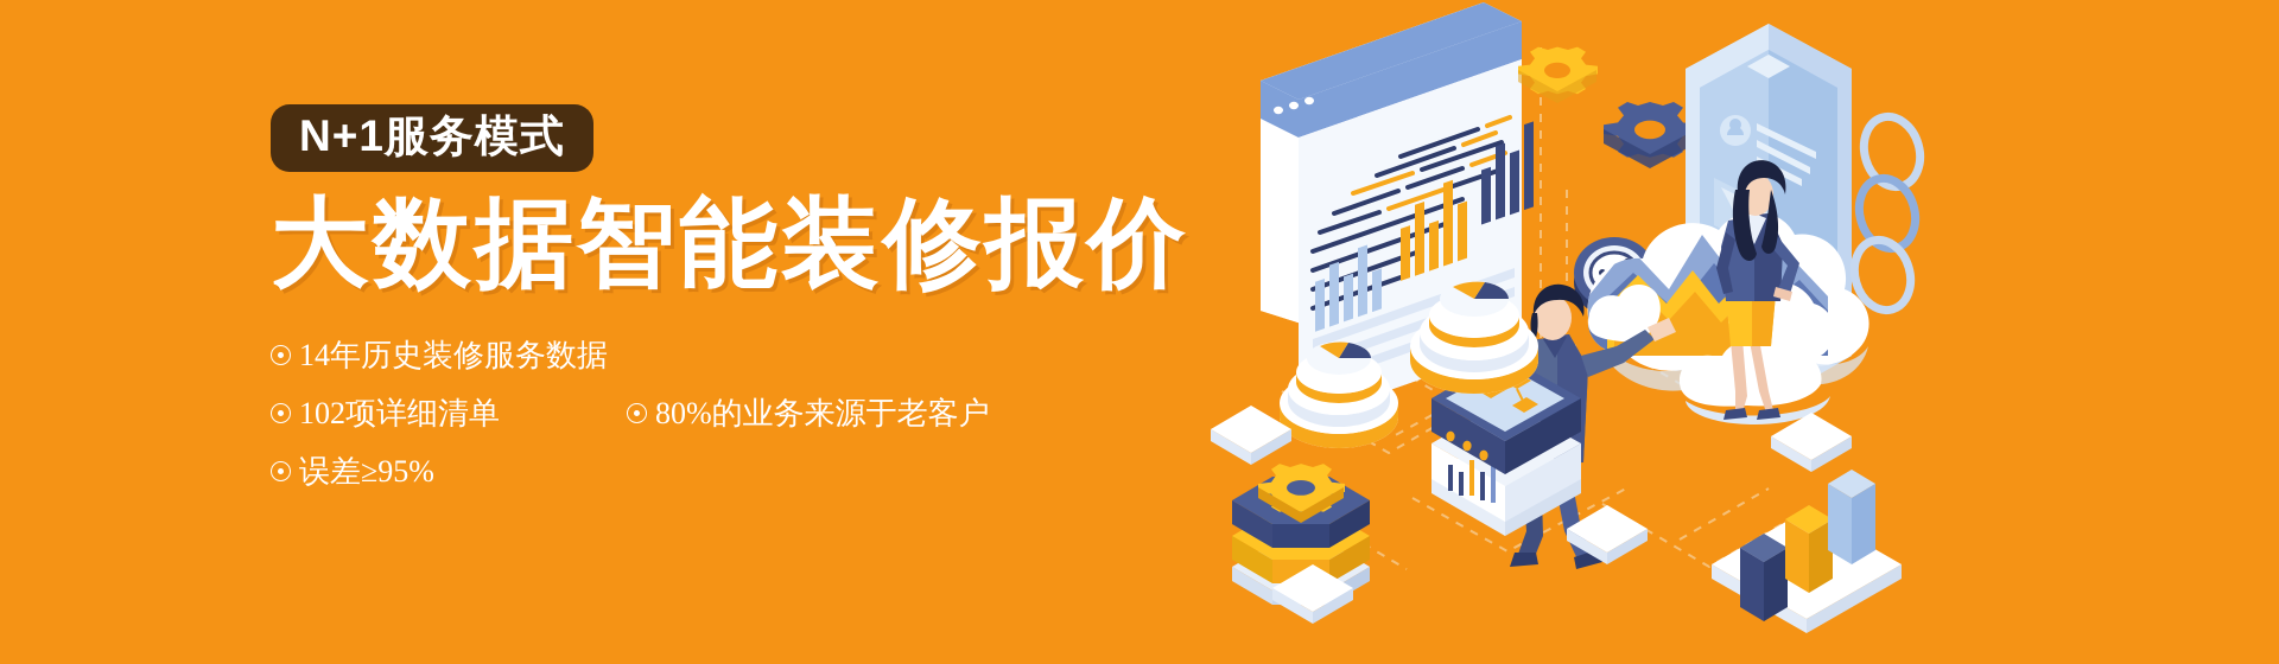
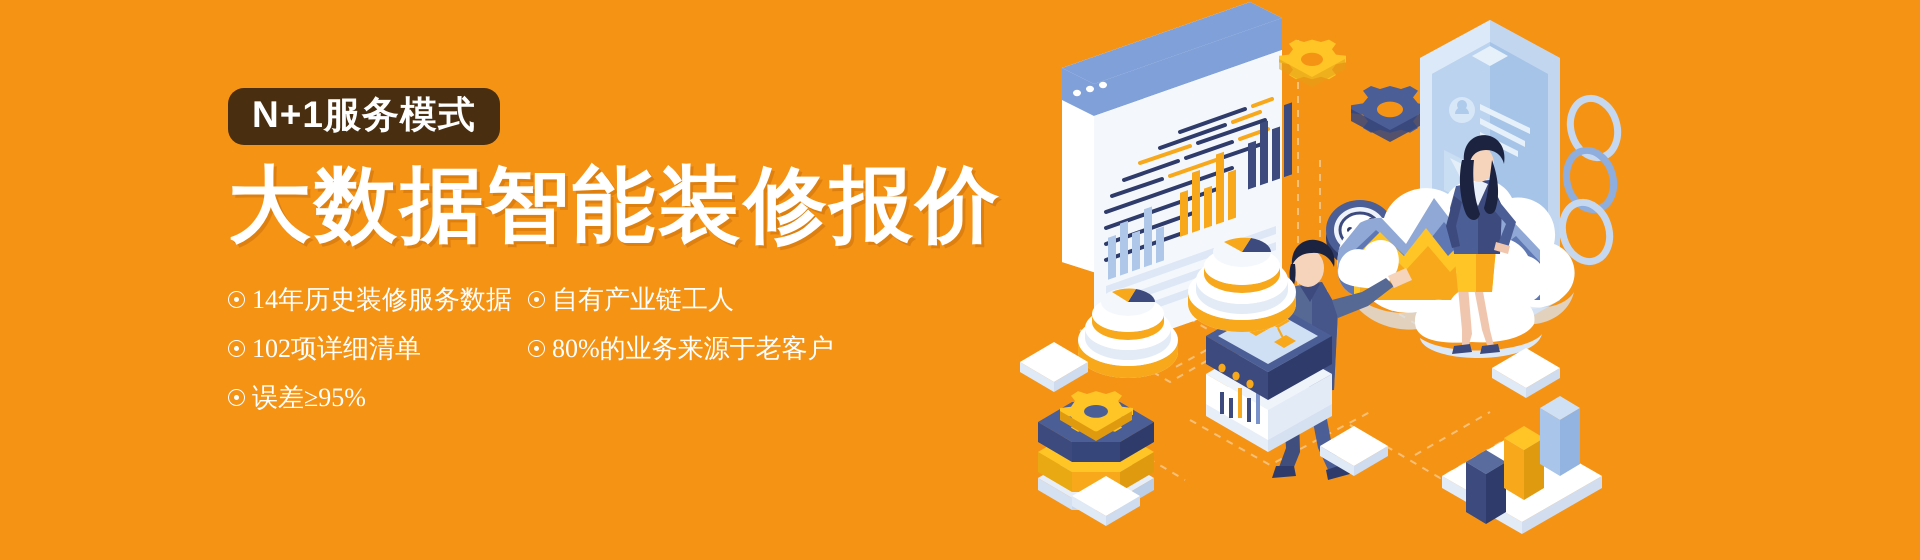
  N+1服务模式
  大数据智能装修报价
  14年历史装修服务数据
+ 自有产业链工人
  102项详细清单
  80%的业务来源于老客户
  误差≥95%
